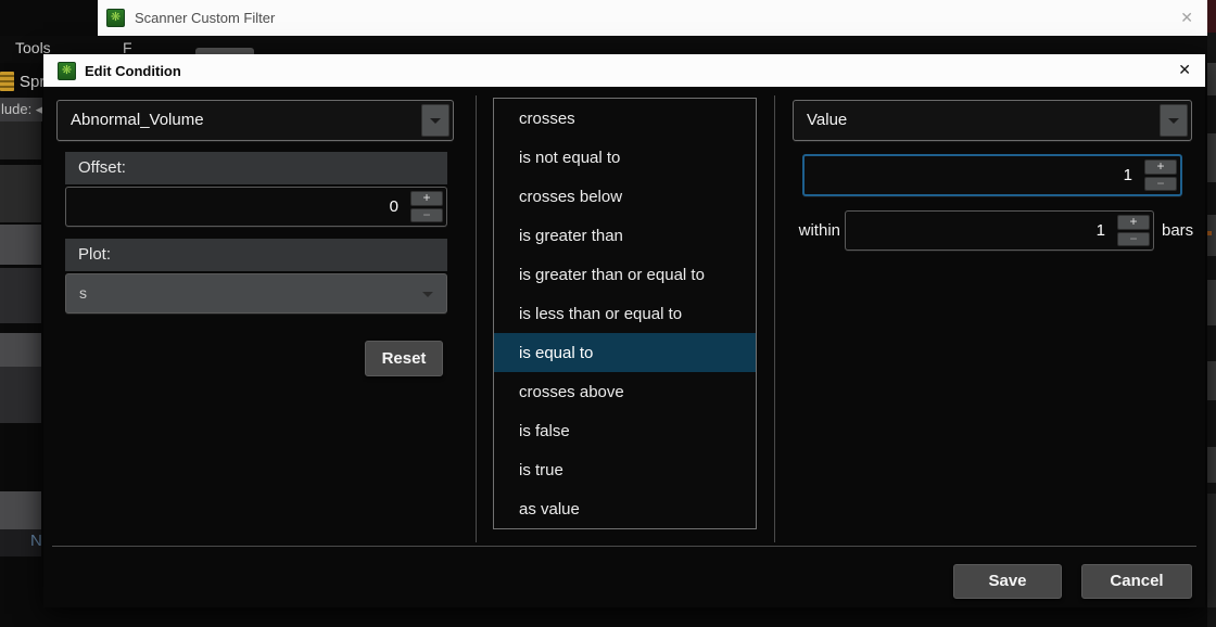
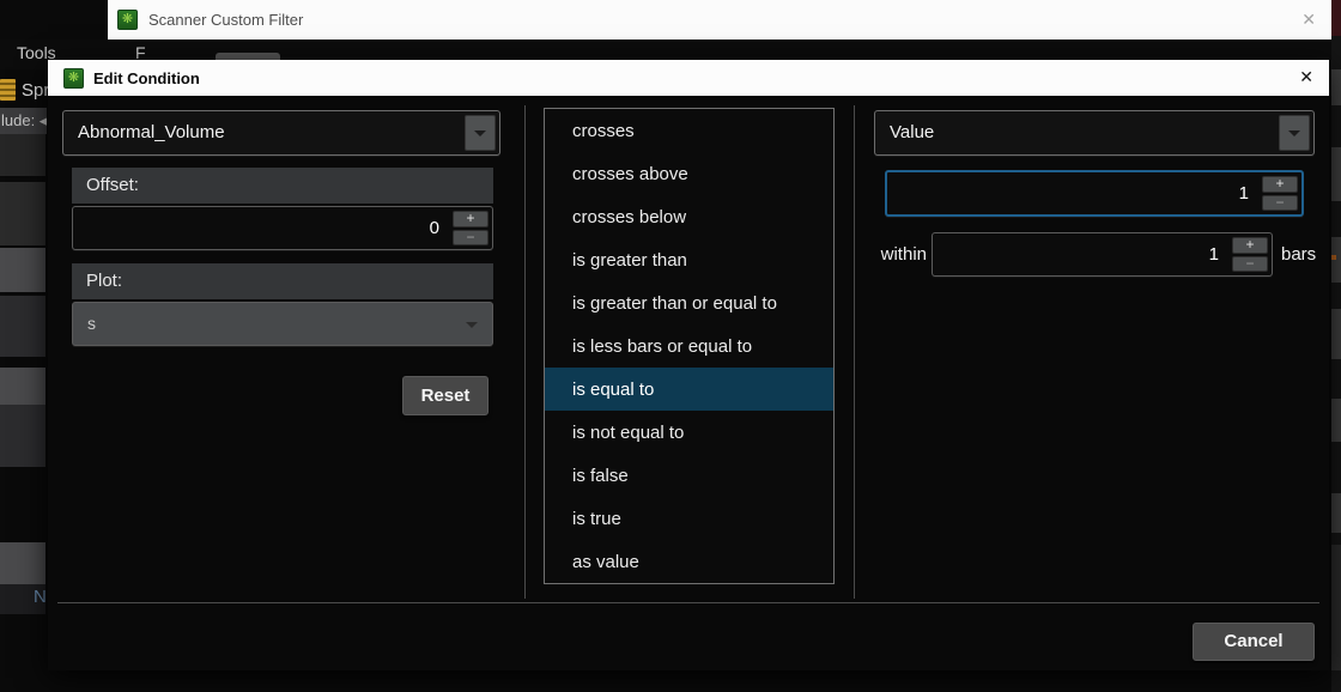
  ❋
  Scanner Custom Filter
  ✕
  Tools
  F
  Spr
  lude: ◂
  N
  ❋
  Edit Condition
  ✕
  Abnormal_Volume
  Offset:
  0
  +
  −
  Plot:
  s
  Reset
  crosses
- is not equal to
+ crosses above
  crosses below
  is greater than
  is greater than or equal to
- is less than or equal to
+ is less bars or equal to
  is equal to
- crosses above
+ is not equal to
  is false
  is true
  as value
  Value
  1
  +
  −
  within
  1
  +
  −
  bars
- Save
  Cancel
